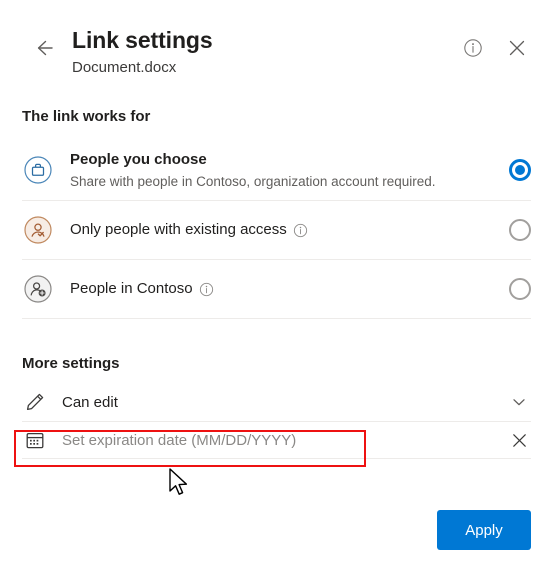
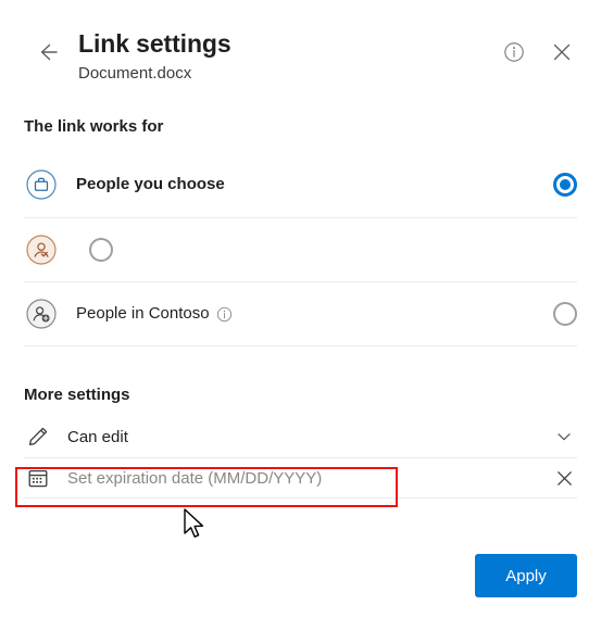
  Link settings
  Document.docx
  The link works for
  People you choose
- Share with people in Contoso, organization account required.
- Only people with existing access
  People in Contoso
  More settings
  Can edit
  Set expiration date (MM/DD/YYYY)
  Apply
